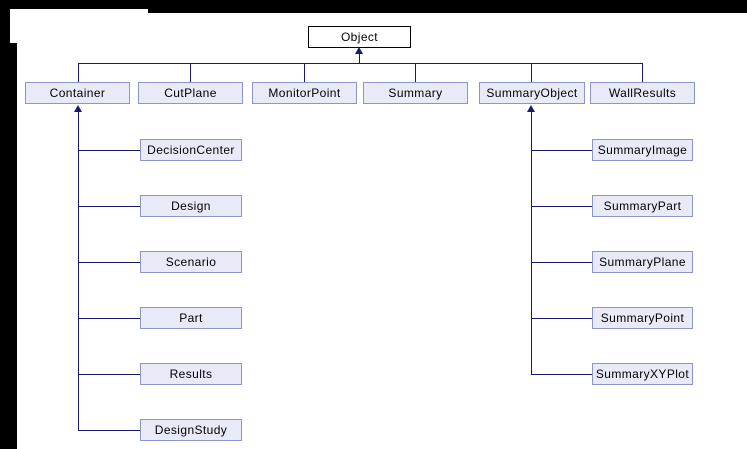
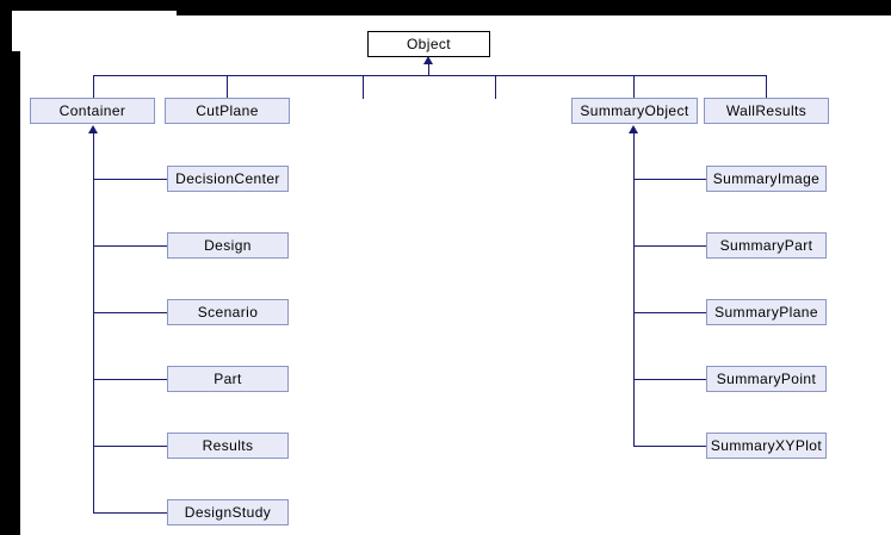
  Object
  Container
  CutPlane
- MonitorPoint
- Summary
  SummaryObject
  WallResults
  DecisionCenter
  Design
  Scenario
  Part
  Results
  DesignStudy
  SummaryImage
  SummaryPart
  SummaryPlane
  SummaryPoint
  SummaryXYPlot
